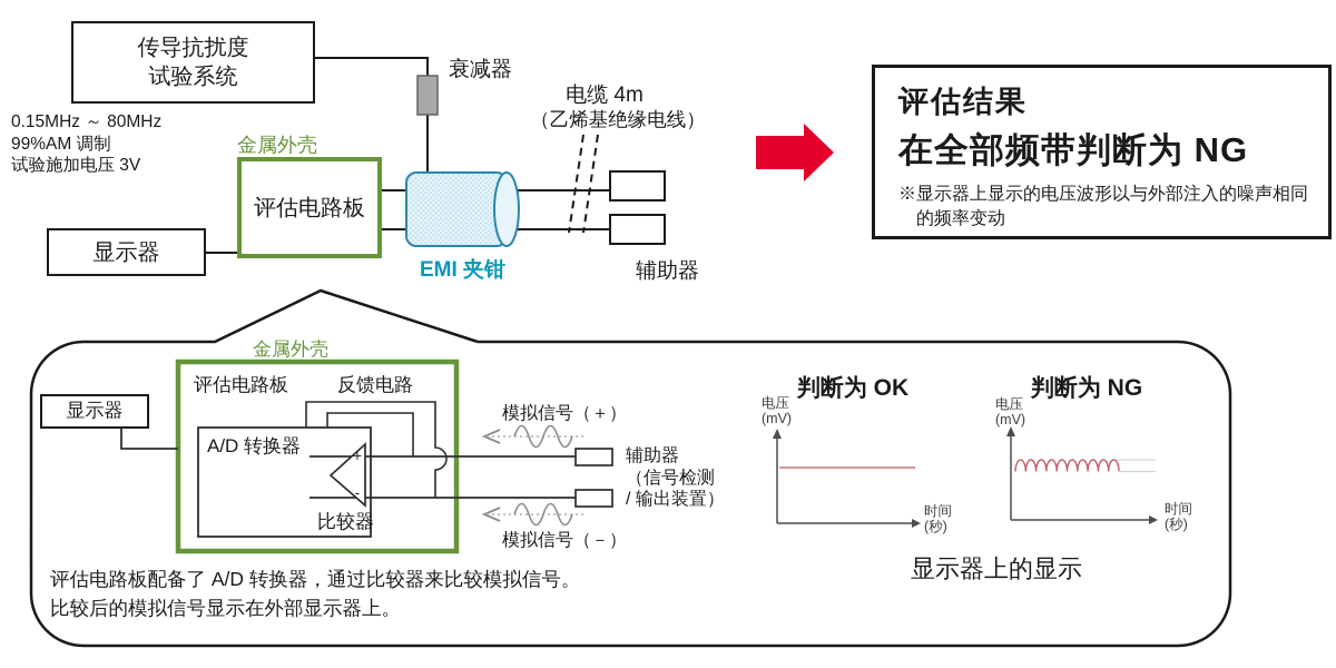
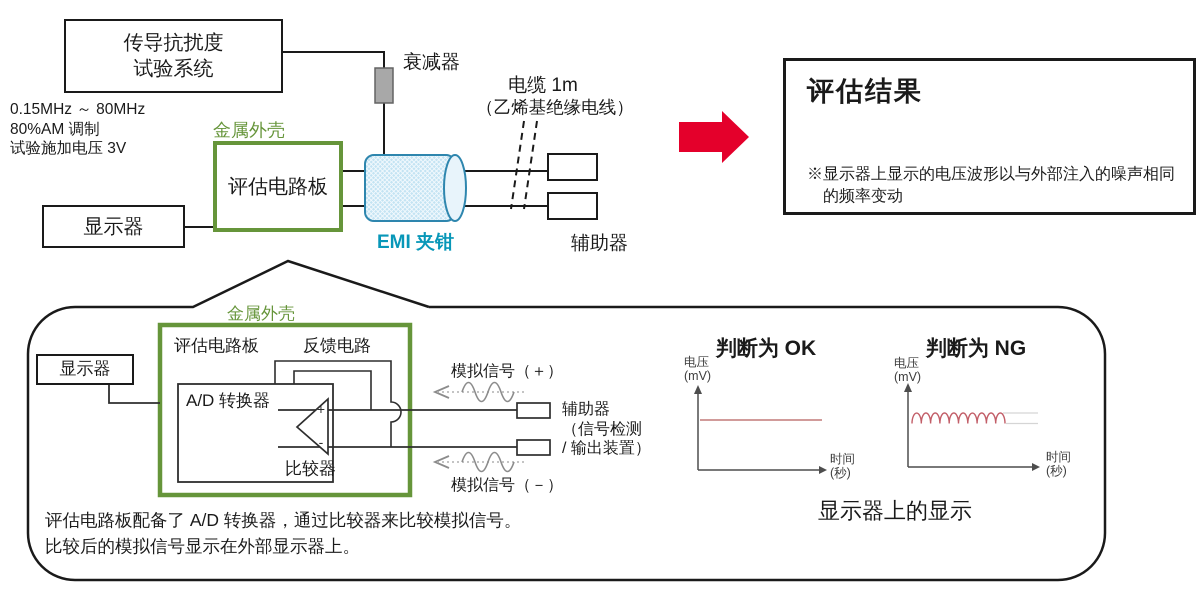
  +
  -
  传导抗扰度
  试验系统
  0.15MHz ～ 80MHz
- 99%AM 调制
+ 80%AM 调制
  试验施加电压 3V
  金属外壳
  评估电路板
  显示器
  衰减器
- 电缆 4m
+ 电缆 1m
  （乙烯基绝缘电线）
  EMI 夹钳
  辅助器
  评估结果
- 在全部频带判断为 NG
  ※显示器上显示的电压波形以与外部注入的噪声相同
  的频率变动
  金属外壳
  显示器
  评估电路板
  反馈电路
  A/D 转换器
  比较器
  模拟信号（＋）
  模拟信号（－）
  辅助器
  （信号检测
  / 输出装置）
  评估电路板配备了 A/D 转换器，通过比较器来比较模拟信号。
  比较后的模拟信号显示在外部显示器上。
  判断为 OK
  判断为 NG
  电压
  (mV)
  电压
  (mV)
  时间
  (秒)
  时间
  (秒)
  显示器上的显示
